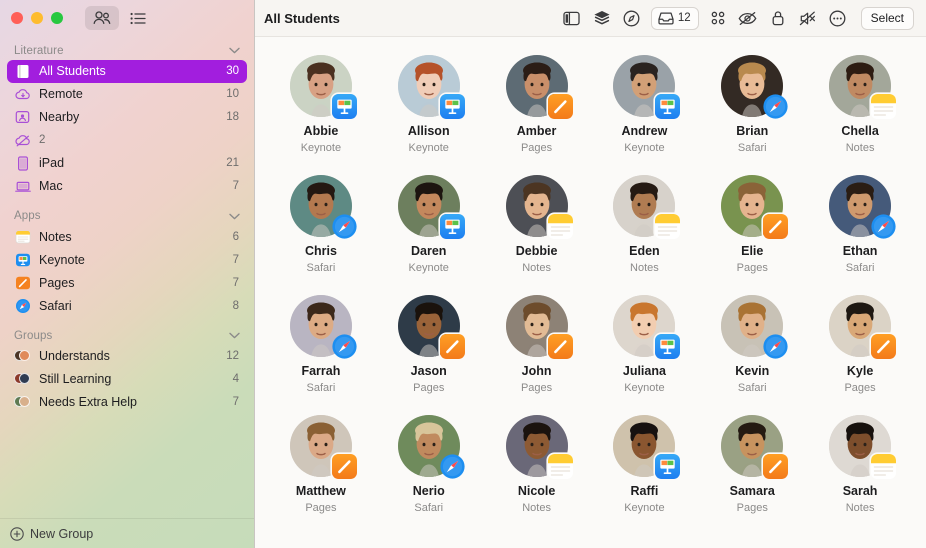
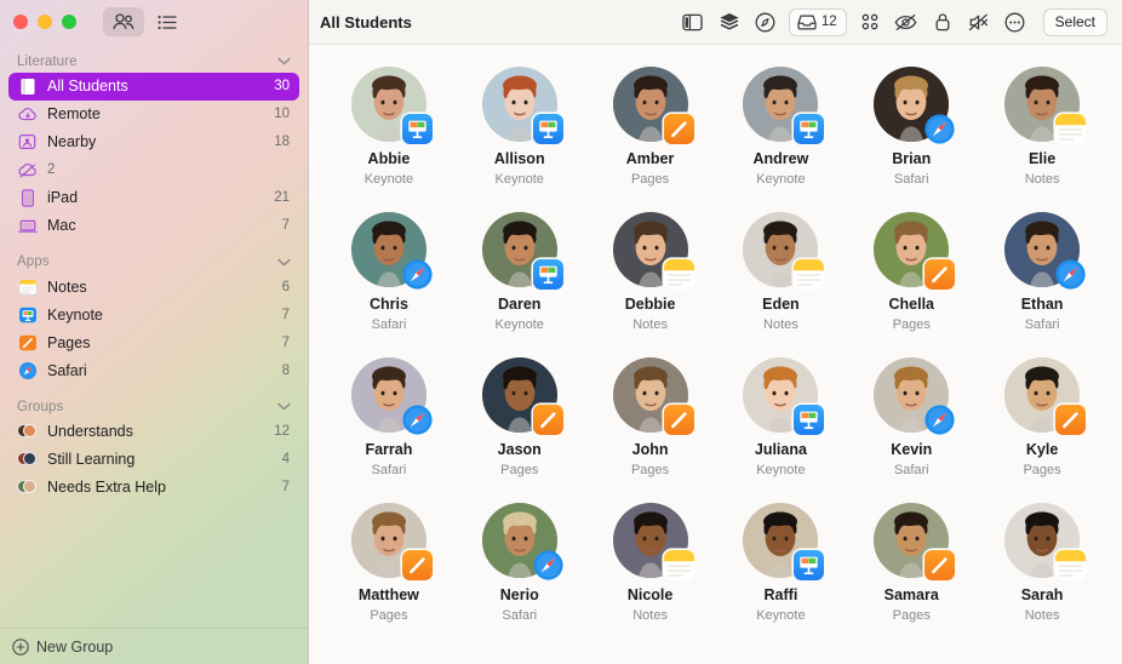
  Literature
  All Students
  30
  Remote
  10
  Nearby
  18
  2
  iPad
  21
  Mac
  7
  Apps
  Notes
  6
  Keynote
  7
  Pages
  7
  Safari
  8
  Groups
  Understands
  12
  Still Learning
  4
  Needs Extra Help
  7
  New Group
  All Students
  12
  Select
  Abbie
  Keynote
  Allison
  Keynote
  Amber
  Pages
  Andrew
  Keynote
  Brian
  Safari
- Chella
+ Elie
  Notes
  Chris
  Safari
  Daren
  Keynote
  Debbie
  Notes
  Eden
  Notes
- Elie
+ Chella
  Pages
  Ethan
  Safari
  Farrah
  Safari
  Jason
  Pages
  John
  Pages
  Juliana
  Keynote
  Kevin
  Safari
  Kyle
  Pages
  Matthew
  Pages
  Nerio
  Safari
  Nicole
  Notes
  Raffi
  Keynote
  Samara
  Pages
  Sarah
  Notes
